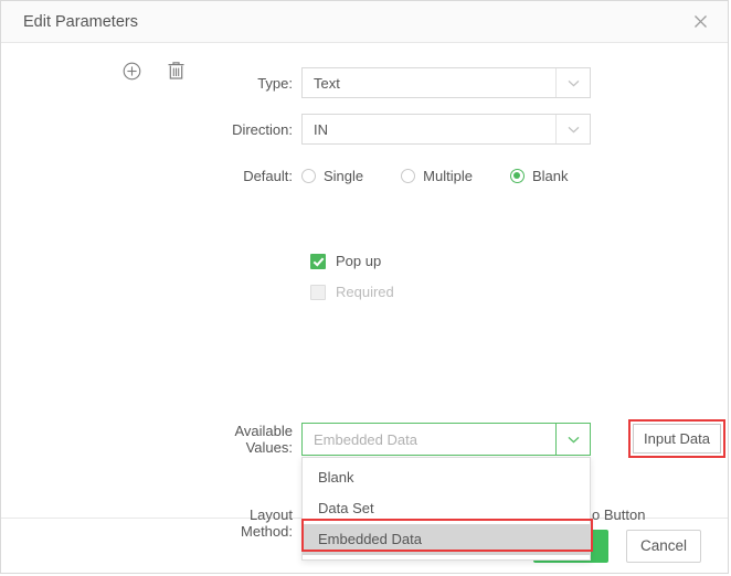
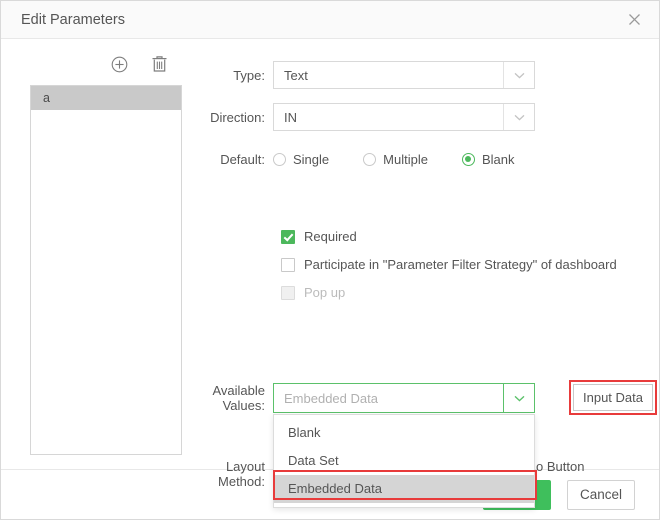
  Edit Parameters
+ a
  Type:
  Text
  Direction:
  IN
  Default:
  Single
  Multiple
  Blank
- Pop up
+ Required
+ Participate in "Parameter Filter Strategy" of dashboard
- Required
+ Pop up
  Layout Method:
  o Button
  Available Values:
  Embedded Data
  Input Data
  Blank
  Data Set
  Embedded Data
  Cancel
